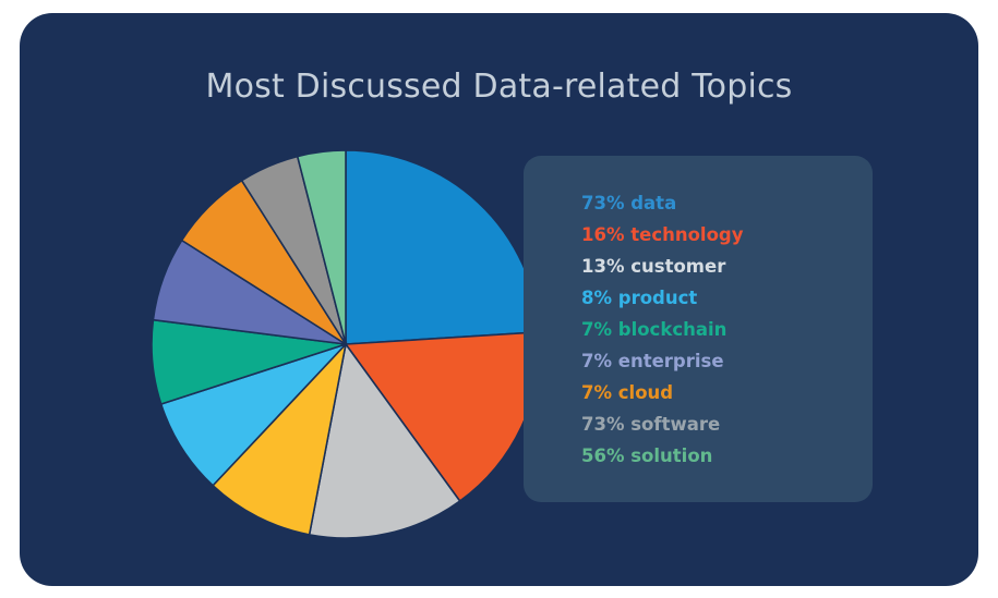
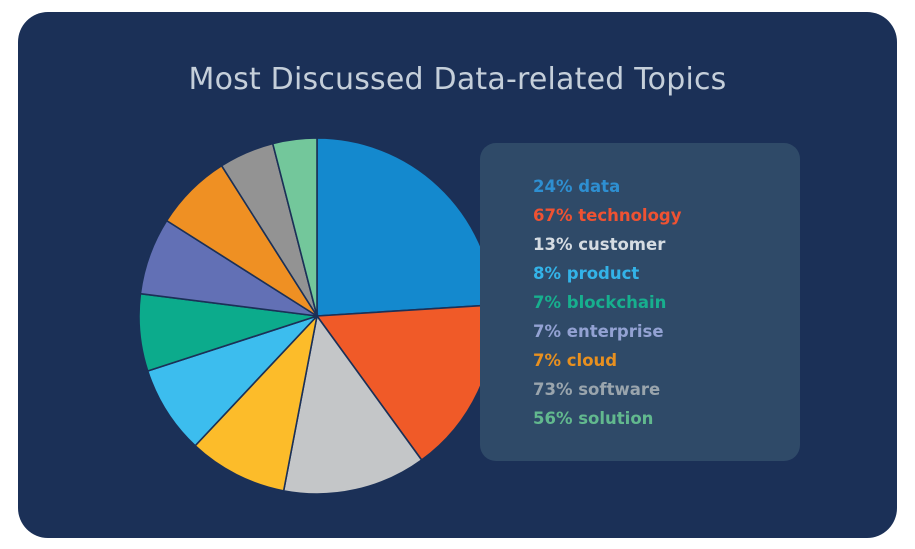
  Most Discussed Data-related Topics
- 73% data
+ 24% data
- 16% technology
+ 67% technology
  13% customer
  8% product
  7% blockchain
  7% enterprise
  7% cloud
  73% software
  56% solution
